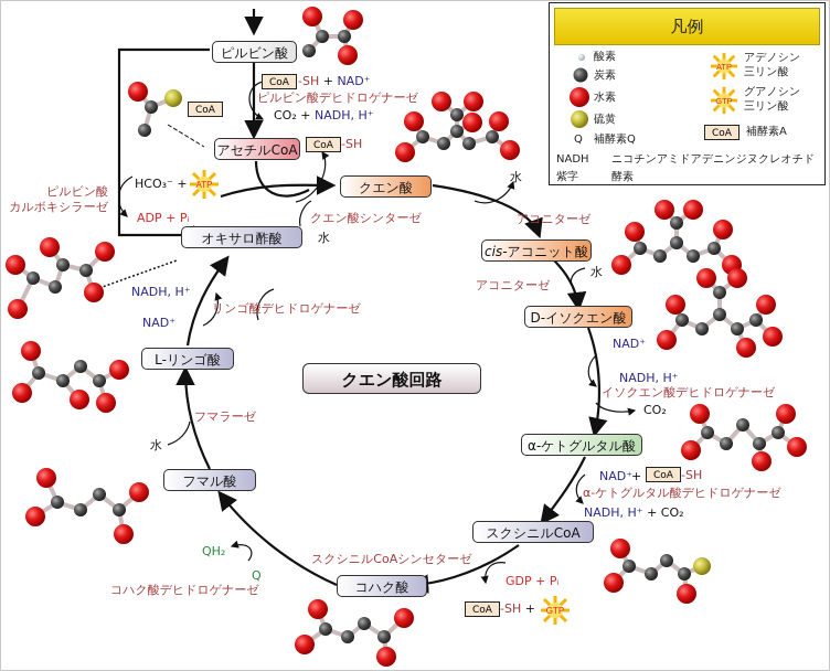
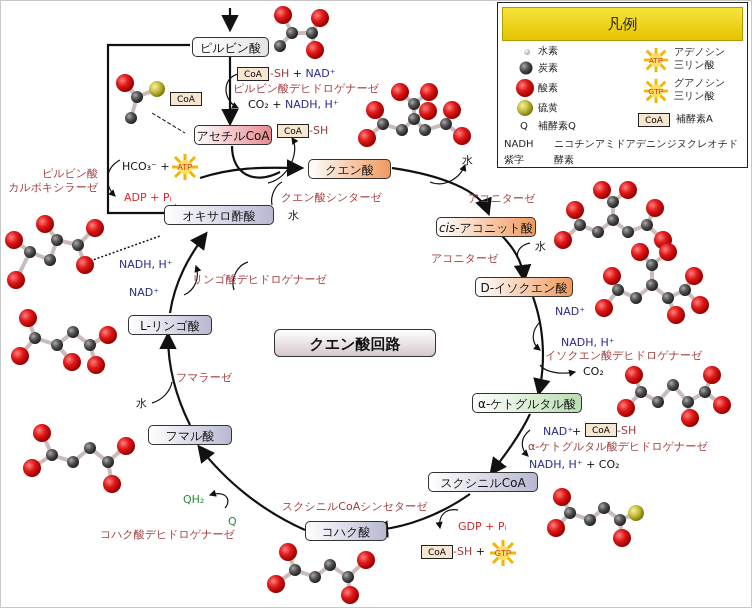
  クエン酸回路
  ピルビン酸
  アセチルCoA
  クエン酸
  cis-アコニット酸
  D-イソクエン酸
  α-ケトグルタル酸
  スクシニルCoA
  コハク酸
  フマル酸
  L-リンゴ酸
  オキサロ酢酸
  CoA
  -SH + NAD⁺
  ピルビン酸デヒドロゲナーゼ
  CO₂ + NADH, H⁺
  CoA
  -SH
  CoA
  クエン酸シンターゼ
  水
  水
  アコニターゼ
  アコニターゼ
  水
  NAD⁺
  NADH, H⁺
  イソクエン酸デヒドロゲナーゼ
  CO₂
  NAD⁺
  +
  CoA
  -SH
  α-ケトグルタル酸デヒドロゲナーゼ
  NADH, H⁺ + CO₂
  スクシニルCoAシンセターゼ
  GDP + Pᵢ
  CoA
  -SH +
  GTP
  QH₂
  Q
  コハク酸デヒドロゲナーゼ
  フマラーゼ
  水
  NADH, H⁺
  リンゴ酸デヒドロゲナーゼ
  NAD⁺
  ピルビン酸
  カルボキシラーゼ
  HCO₃⁻ +
  ATP
  ADP + Pᵢ
  凡例
- 酸素
+ 水素
  炭素
- 水素
+ 酸素
  硫黄
  Q
  補酵素Q
  NADH
  ニコチンアミドアデニンジヌクレオチド
  紫字
  酵素
  ATP
  アデノシン
  三リン酸
  GTP
  グアノシン
  三リン酸
  CoA
  補酵素A
